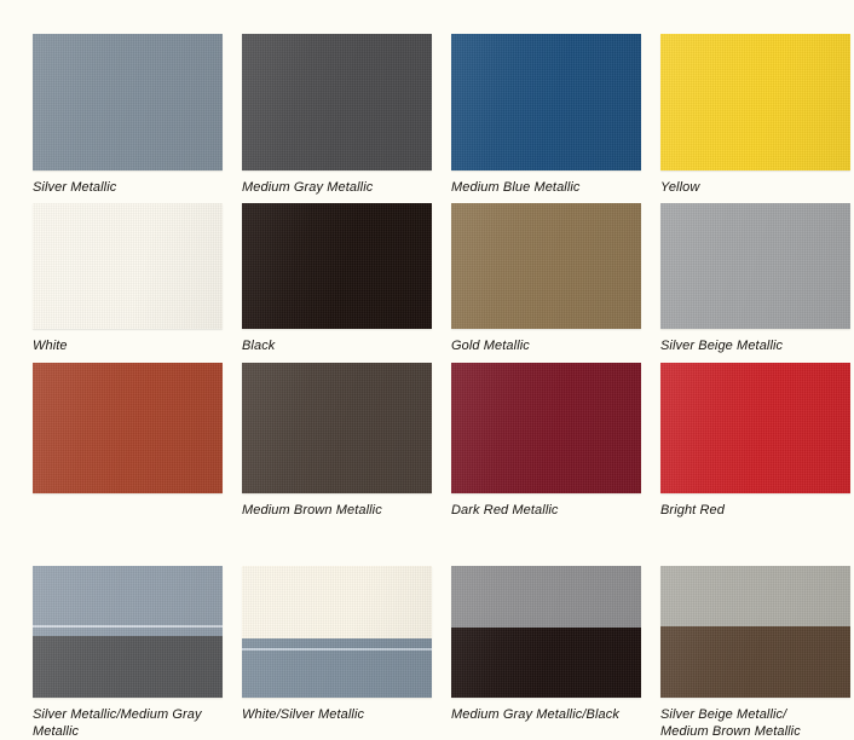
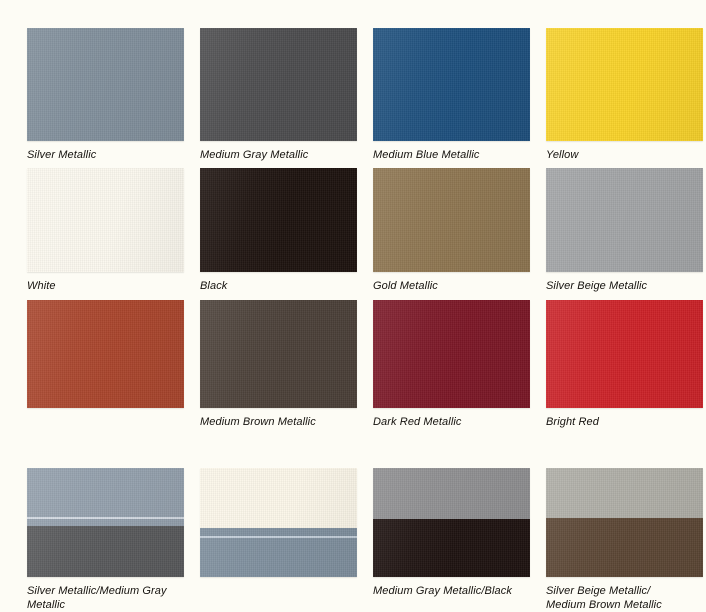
  Silver Metallic
  Medium Gray Metallic
  Medium Blue Metallic
  Yellow
  White
  Black
  Gold Metallic
  Silver Beige Metallic
  Medium Brown Metallic
  Dark Red Metallic
  Bright Red
  Silver Metallic/Medium Gray Metallic
- White/Silver Metallic
  Medium Gray Metallic/Black
  Silver Beige Metallic/
  Medium Brown Metallic
